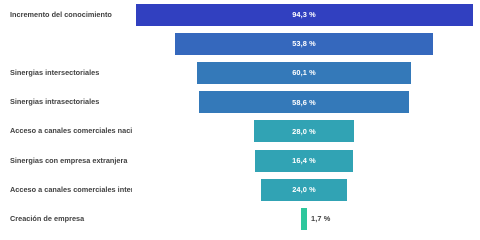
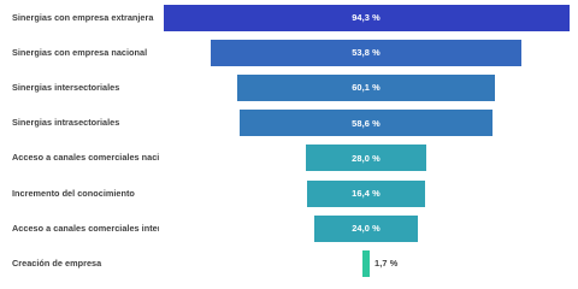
- Incremento del conocimiento
+ Sinergias con empresa extranjera
  94,3 %
+ Sinergias con empresa nacional
  53,8 %
  Sinergias intersectoriales
  60,1 %
  Sinergias intrasectoriales
  58,6 %
  Acceso a canales comerciales naci
  28,0 %
- Sinergias con empresa extranjera
+ Incremento del conocimiento
  16,4 %
  Acceso a canales comerciales inter
  24,0 %
  Creación de empresa
  1,7 %
